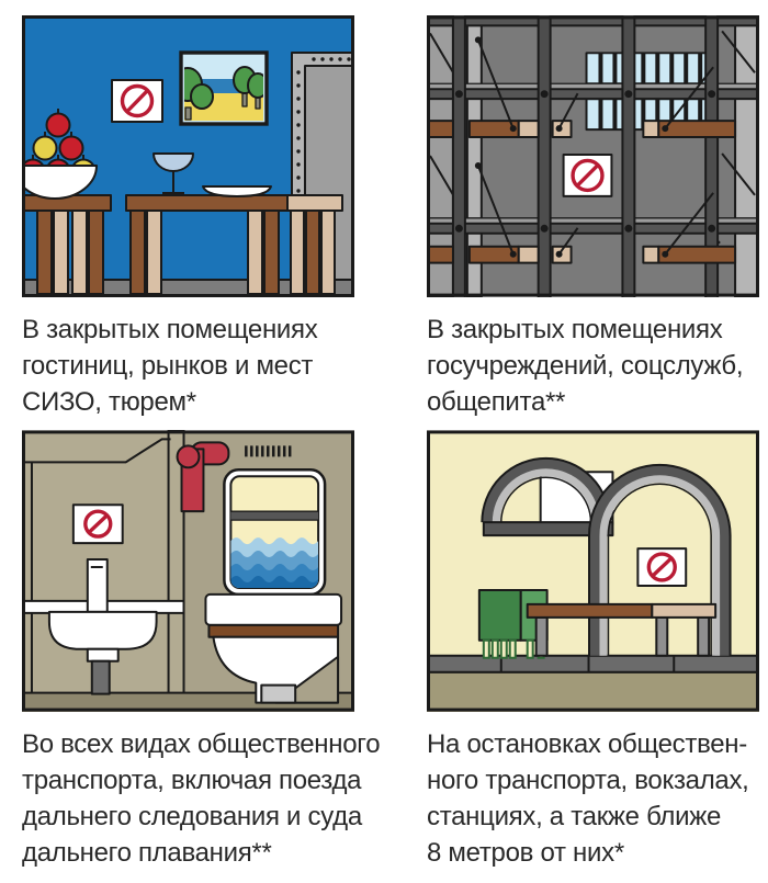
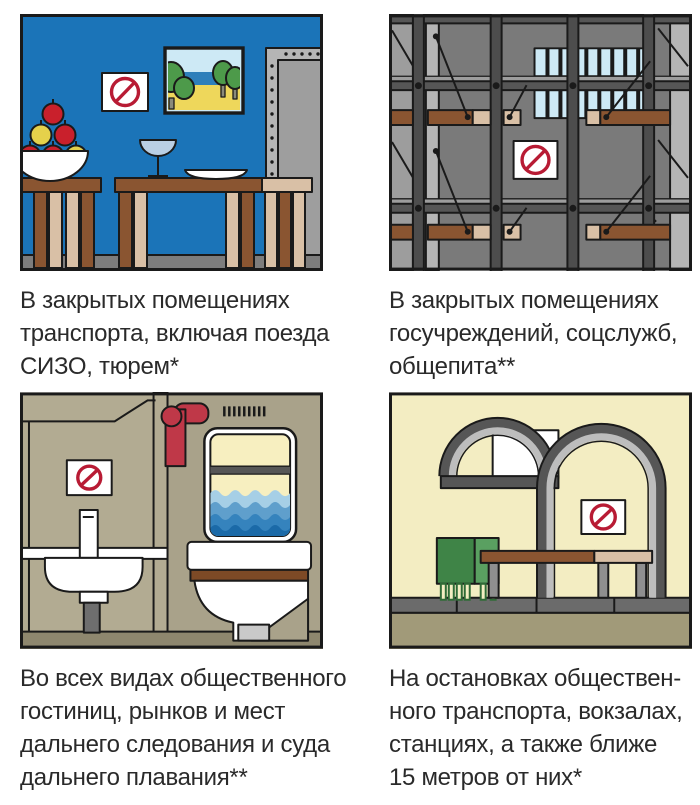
  В закрытых помещениях
- гостиниц, рынков и мест
+ транспорта, включая поезда
  СИЗО, тюрем*
  В закрытых помещениях
  госучреждений, соцслужб,
  общепита**
  Во всех видах общественного
- транспорта, включая поезда
+ гостиниц, рынков и мест
  дальнего следования и суда
  дальнего плавания**
  На остановках обществен-
  ного транспорта, вокзалах,
  станциях, а также ближе
- 8 метров от них*
+ 15 метров от них*
